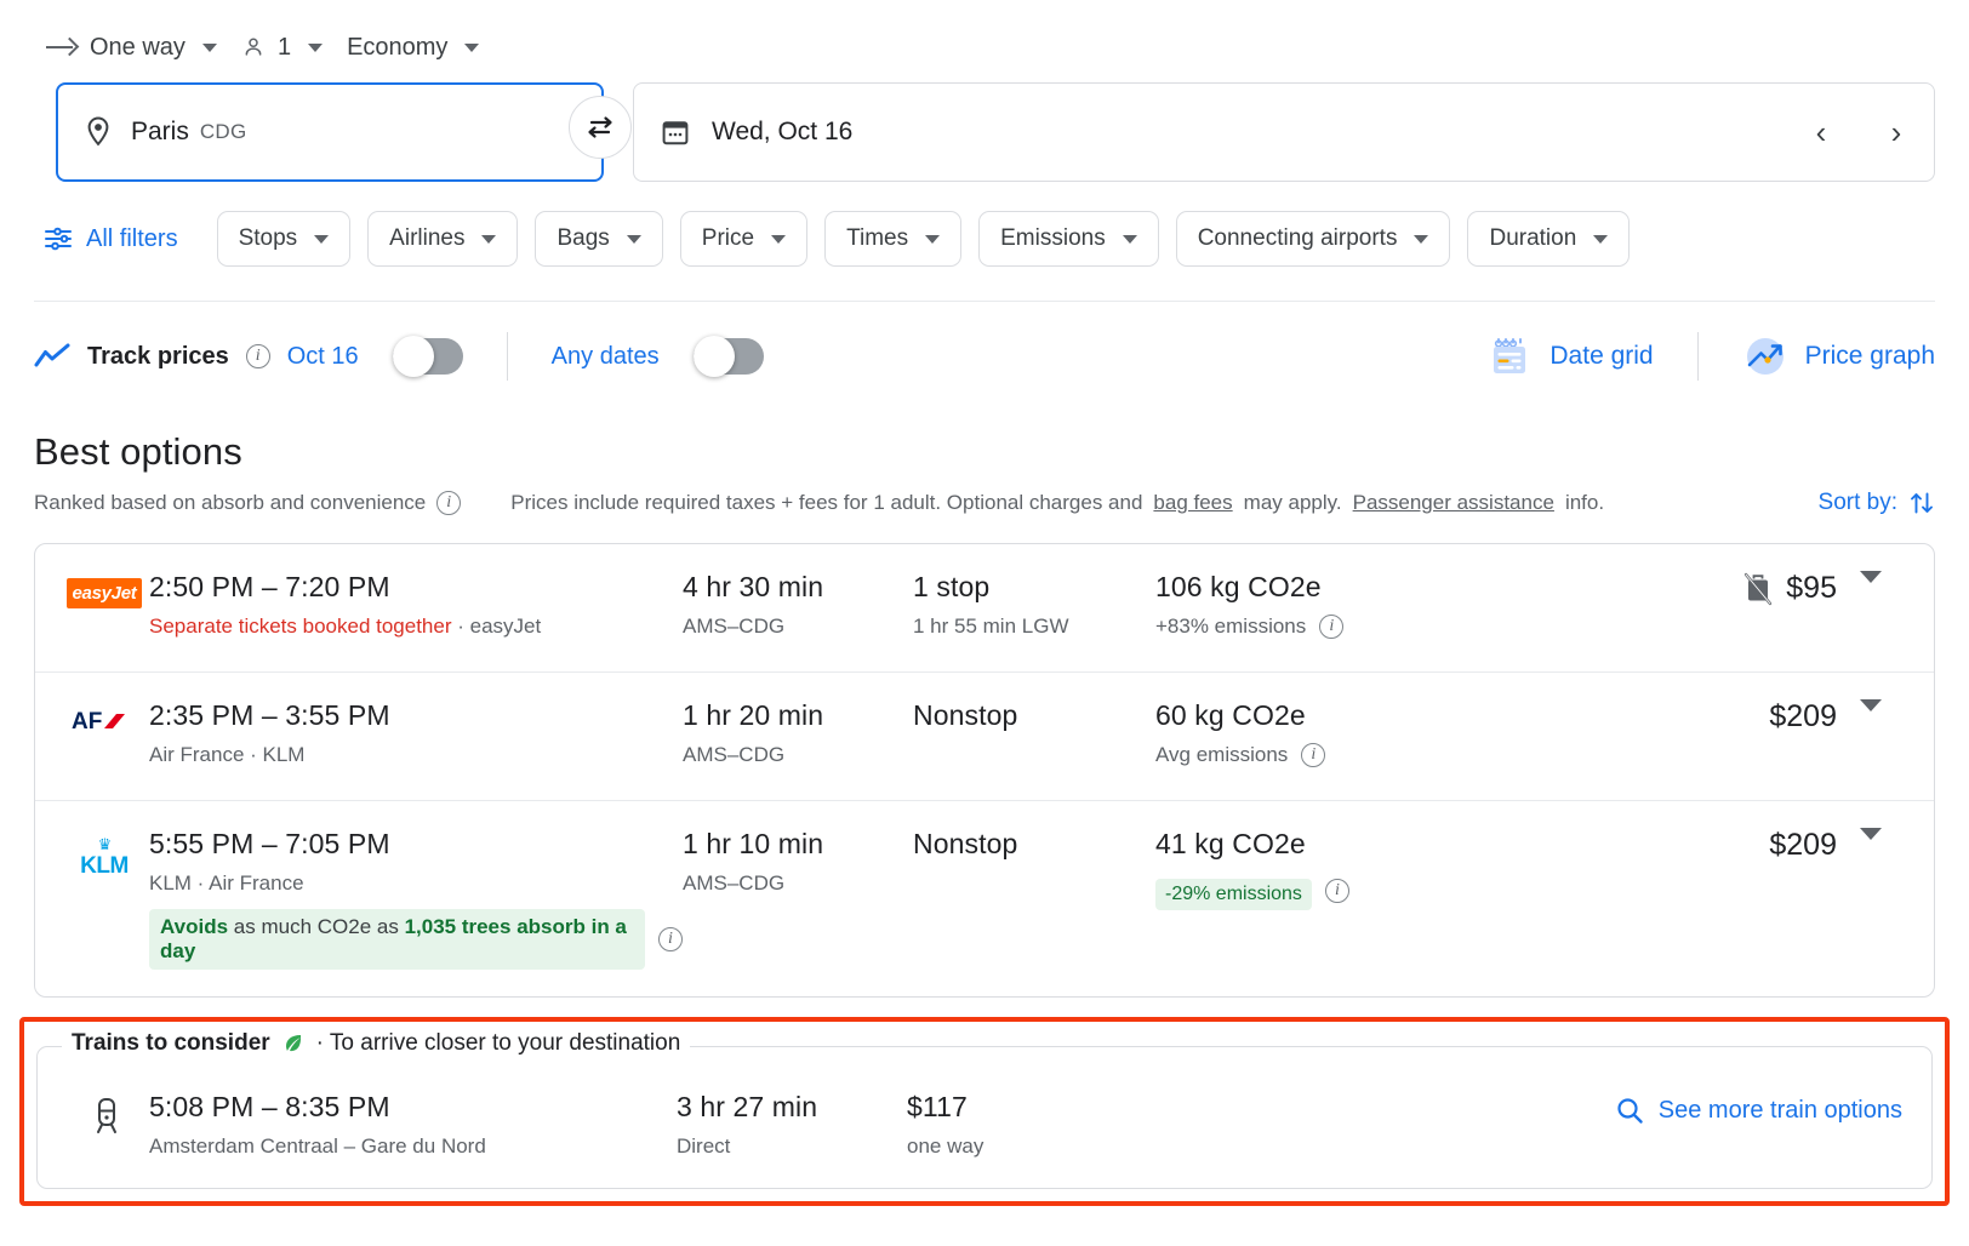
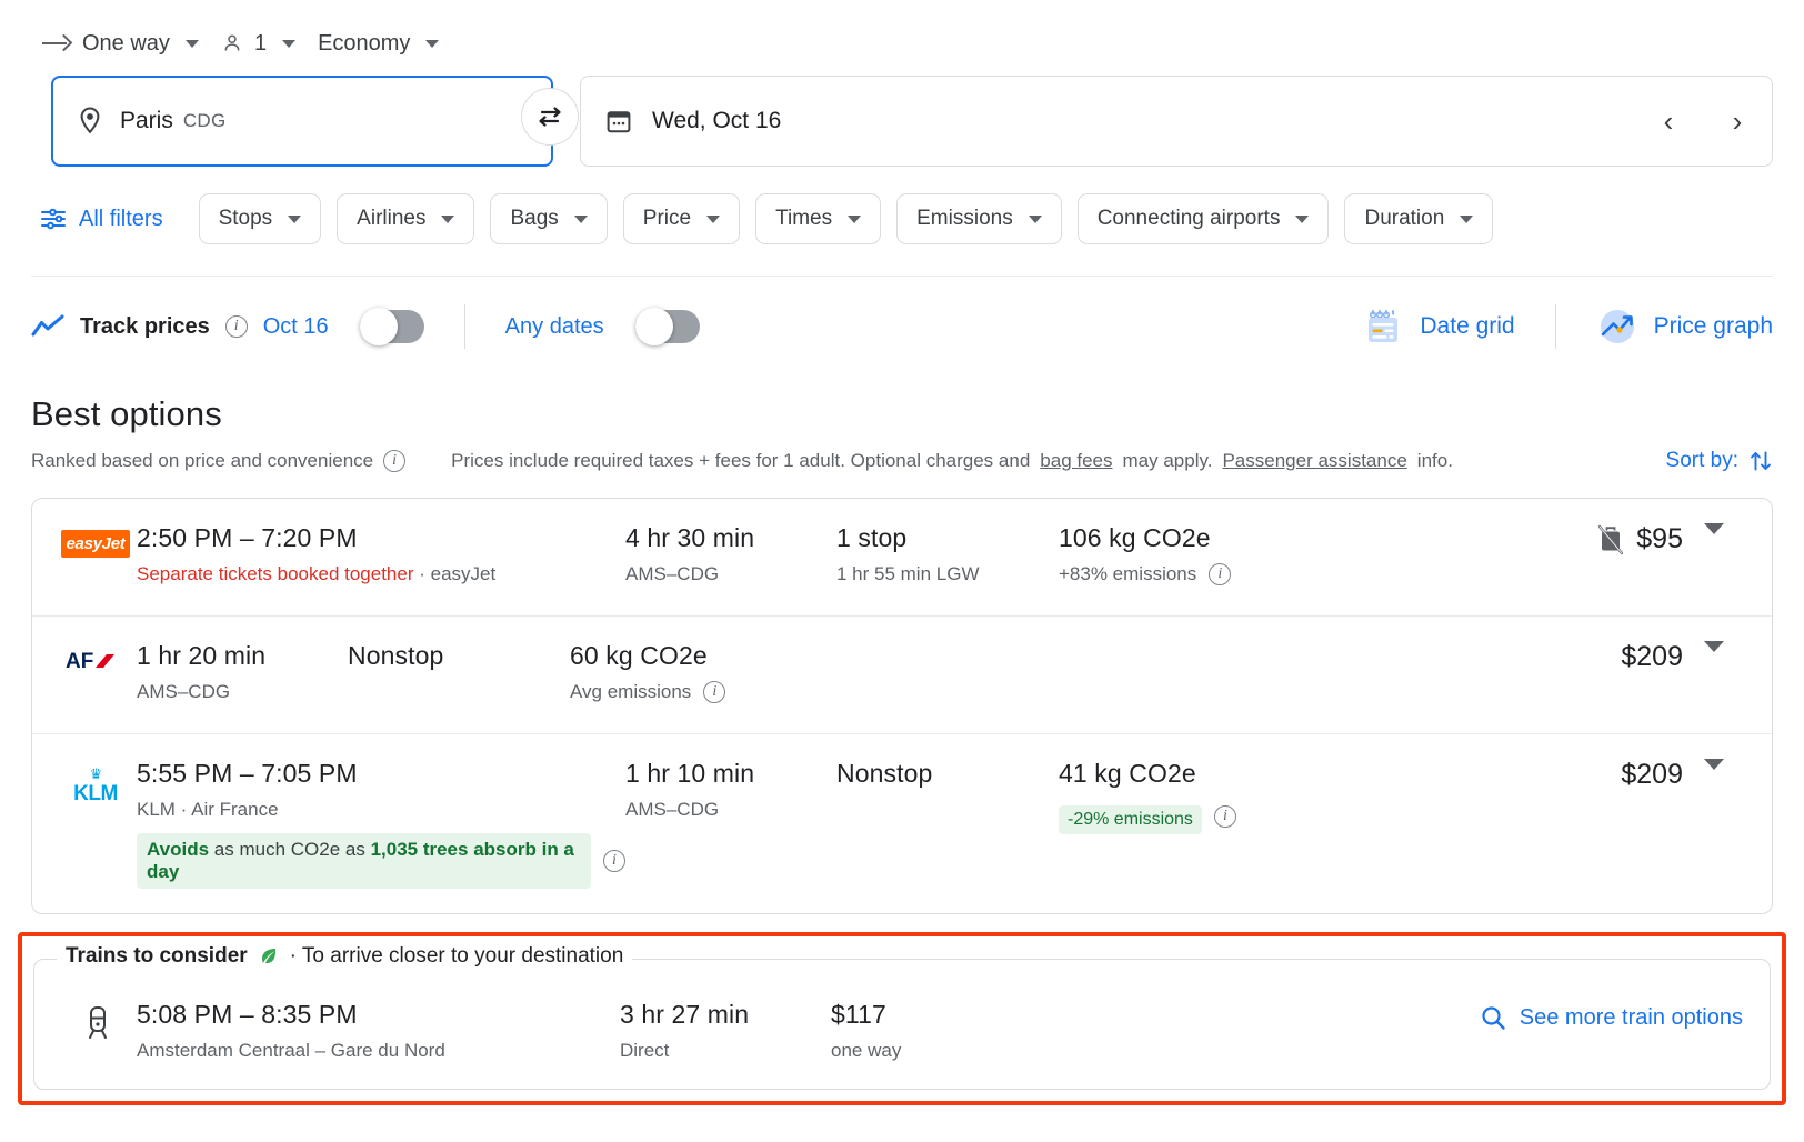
  One way
  1
  Economy
  Paris
  CDG
  Wed, Oct 16
  ‹
  ›
  All filters
  Stops
  Airlines
  Bags
  Price
  Times
  Emissions
  Connecting airports
  Duration
  Track prices
  i
  Oct 16
  Any dates
  Date grid
  Price graph
  Best options
- Ranked based on absorb and convenience
+ Ranked based on price and convenience
  i
  Prices include required taxes + fees for 1 adult. Optional charges and
  bag fees
  may apply.
  Passenger assistance
  info.
  Sort by:
  easyJet
  2:50 PM – 7:20 PM
  Separate tickets booked together · easyJet
  4 hr 30 min
  AMS–CDG
  1 stop
  1 hr 55 min LGW
  106 kg CO2e
  +83% emissions
  i
  $95
  AF
- 2:35 PM – 3:55 PM
- Air France · KLM
  1 hr 20 min
  AMS–CDG
  Nonstop
  60 kg CO2e
  Avg emissions
  i
  $209
  ♛
  KLM
  5:55 PM – 7:05 PM
  KLM · Air France
  Avoids as much CO2e as 1,035 trees absorb in a day
  i
  1 hr 10 min
  AMS–CDG
  Nonstop
  41 kg CO2e
  -29% emissions
  i
  $209
  Trains to consider
  · To arrive closer to your destination
  5:08 PM – 8:35 PM
  Amsterdam Centraal – Gare du Nord
  3 hr 27 min
  Direct
  $117
  one way
  See more train options
